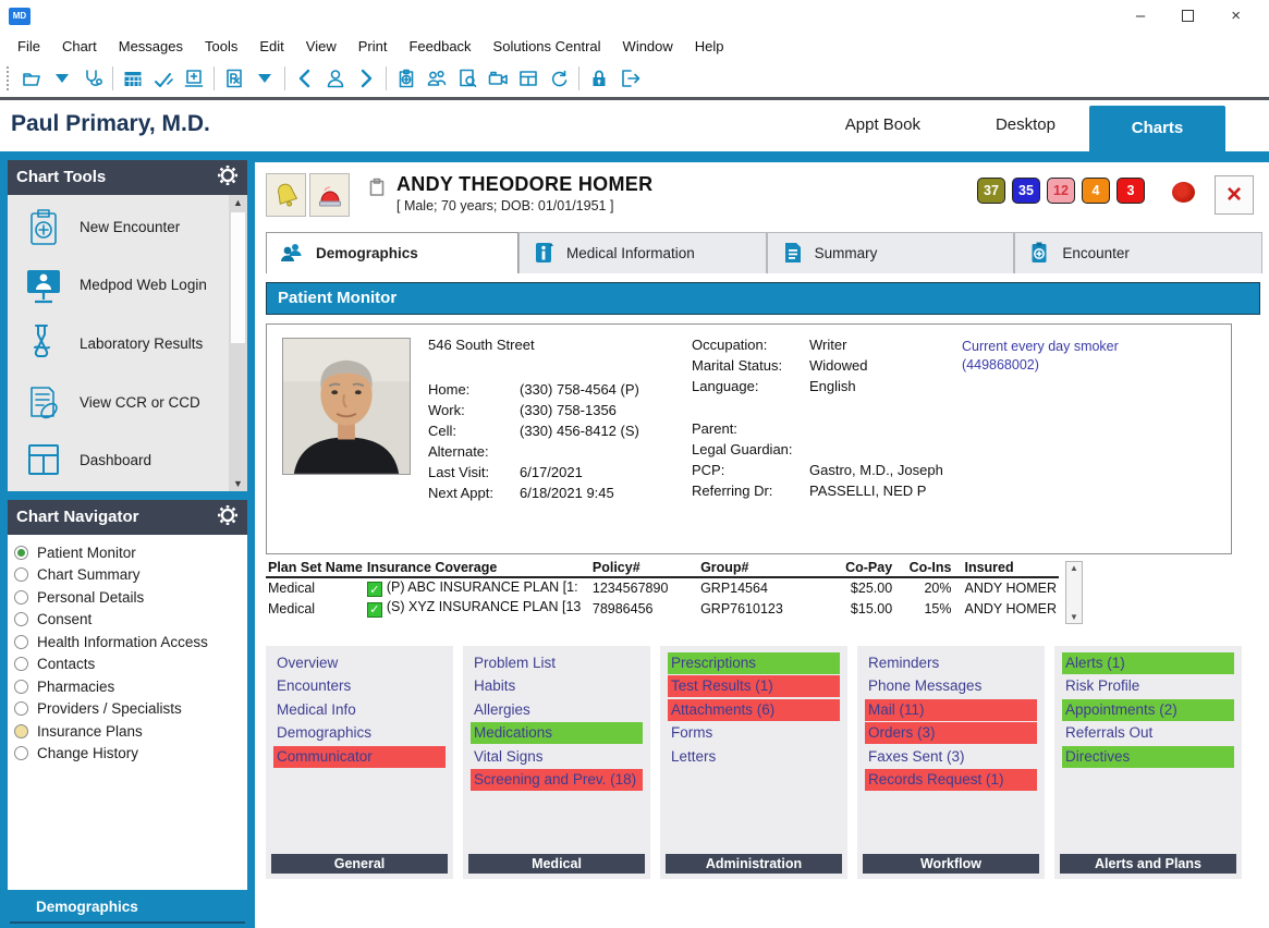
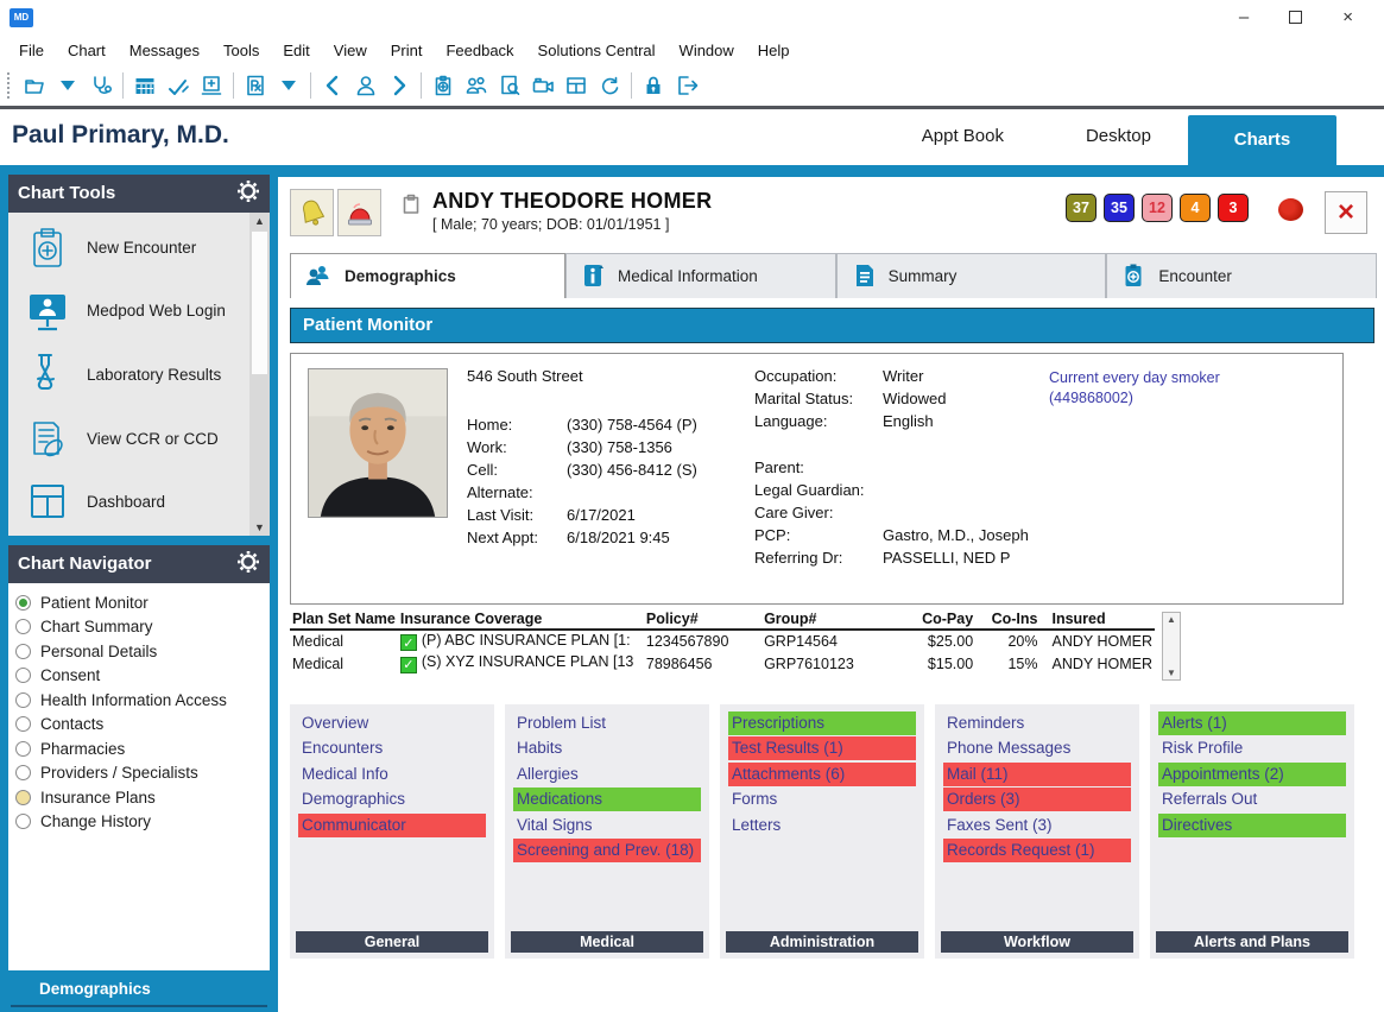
  MD
  –
  ×
  File
  Chart
  Messages
  Tools
  Edit
  View
  Print
  Feedback
  Solutions Central
  Window
  Help
  Paul Primary, M.D.
  Appt Book
  Desktop
  Charts
  Chart Tools
  New Encounter
  Medpod Web Login
  Laboratory Results
  View CCR or CCD
  Dashboard
  ▲
  ▼
  Chart Navigator
  Patient Monitor
  Chart Summary
  Personal Details
  Consent
  Health Information Access
  Contacts
  Pharmacies
  Providers / Specialists
  Insurance Plans
  Change History
  Demographics
  ANDY THEODORE HOMER
  [ Male; 70 years; DOB: 01/01/1951 ]
  37
  35
  12
  4
  3
  ×
  Demographics
  Medical Information
  Summary
  Encounter
  Patient Monitor
  546 South Street
  Home:
  (330) 758-4564 (P)
  Work:
  (330) 758-1356
  Cell:
  (330) 456-8412 (S)
  Alternate:
  Last Visit:
  6/17/2021
  Next Appt:
  6/18/2021 9:45
  Occupation:
  Writer
  Marital Status:
  Widowed
  Language:
  English
  Parent:
  Legal Guardian:
+ Care Giver:
  PCP:
  Gastro, M.D., Joseph
  Referring Dr:
  PASSELLI, NED P
  Current every day smoker
  (449868002)
  Plan Set Name	Insurance Coverage	Policy#	Group#	Co-Pay	Co-Ins	Insured
  Medical	✓ (P) ABC INSURANCE PLAN [1:	1234567890	GRP14564	$25.00	20%	ANDY HOMER
  Medical	✓ (S) XYZ INSURANCE PLAN [13	78986456	GRP7610123	$15.00	15%	ANDY HOMER
  ▲
  ▼
  Overview
  Encounters
  Medical Info
  Demographics
  Communicator
  General
  Problem List
  Habits
  Allergies
  Medications
  Vital Signs
  Screening and Prev. (18)
  Medical
  Prescriptions
  Test Results (1)
  Attachments (6)
  Forms
  Letters
  Administration
  Reminders
  Phone Messages
  Mail (11)
  Orders (3)
  Faxes Sent (3)
  Records Request (1)
  Workflow
  Alerts (1)
  Risk Profile
  Appointments (2)
  Referrals Out
  Directives
  Alerts and Plans
